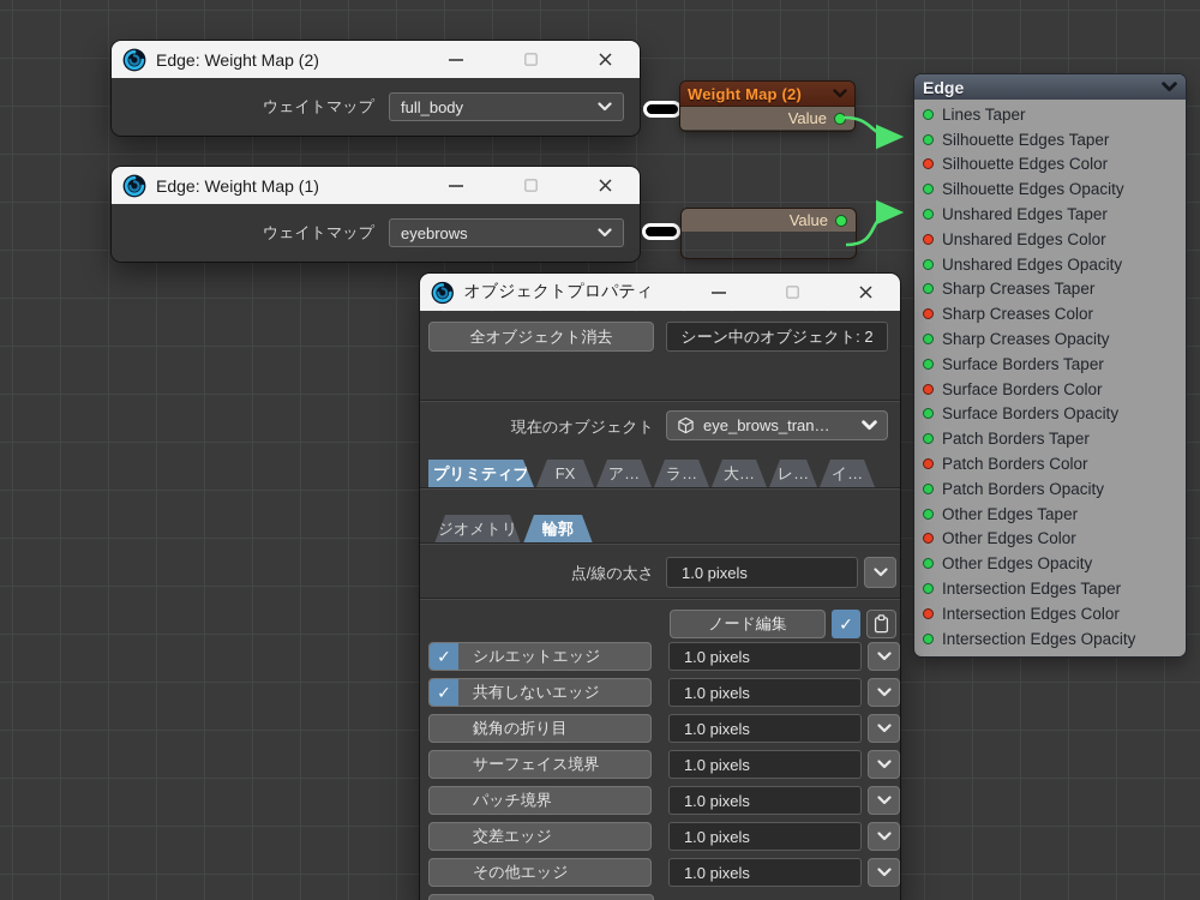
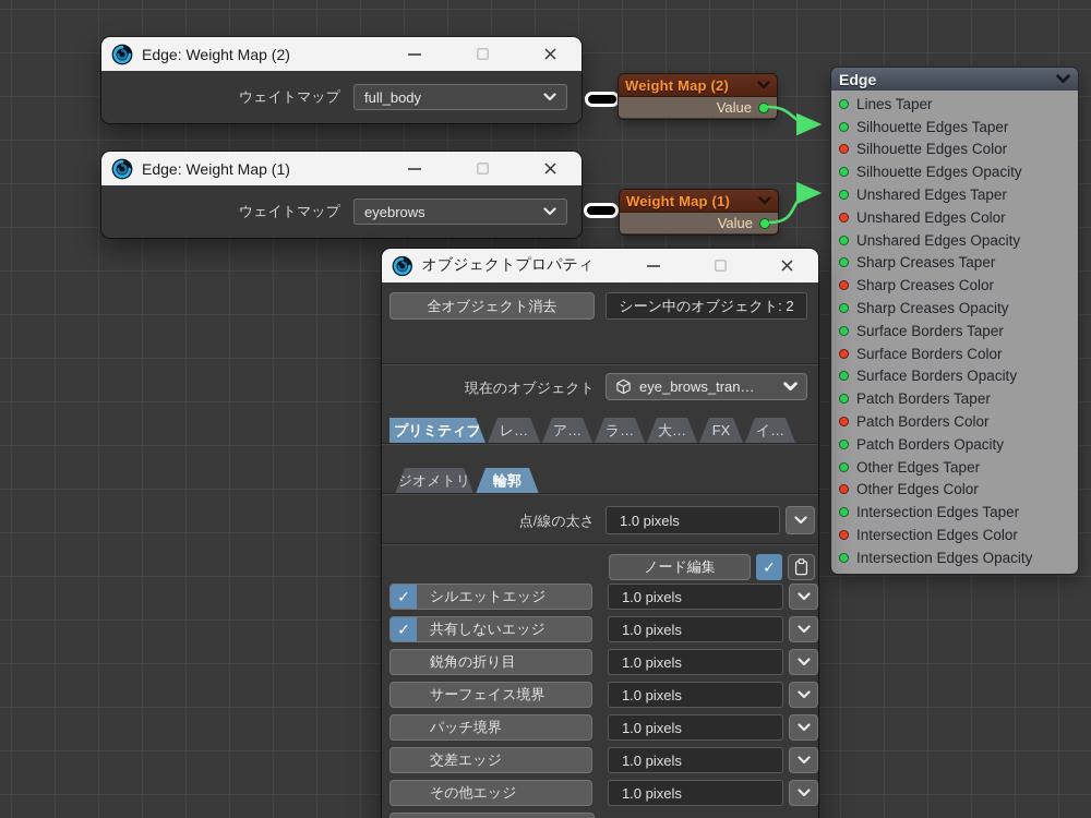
  Edge: Weight Map (2)
  ウェイトマップ
  full_body
  Edge: Weight Map (1)
  ウェイトマップ
  eyebrows
  Weight Map (2)
  Value
+ Weight Map (1)
  Value
  Edge
  Lines Taper
  Silhouette Edges Taper
  Silhouette Edges Color
  Silhouette Edges Opacity
  Unshared Edges Taper
  Unshared Edges Color
  Unshared Edges Opacity
  Sharp Creases Taper
  Sharp Creases Color
  Sharp Creases Opacity
  Surface Borders Taper
  Surface Borders Color
  Surface Borders Opacity
  Patch Borders Taper
  Patch Borders Color
  Patch Borders Opacity
  Other Edges Taper
  Other Edges Color
- Other Edges Opacity
  Intersection Edges Taper
  Intersection Edges Color
  Intersection Edges Opacity
  オブジェクトプロパティ
  全オブジェクト消去
  シーン中のオブジェクト: 2
  現在のオブジェクト
  eye_brows_tran…
  プリミティブ
- FX
+ レ…
  ア…
  ラ…
  大…
- レ…
+ FX
  イ…
  ジオメトリ
  輪郭
  点/線の太さ
  1.0 pixels
  ノード編集
  ✓
  ✓
  シルエットエッジ
  1.0 pixels
  ✓
  共有しないエッジ
  1.0 pixels
  鋭角の折り目
  1.0 pixels
  サーフェイス境界
  1.0 pixels
  パッチ境界
  1.0 pixels
  交差エッジ
  1.0 pixels
  その他エッジ
  1.0 pixels
